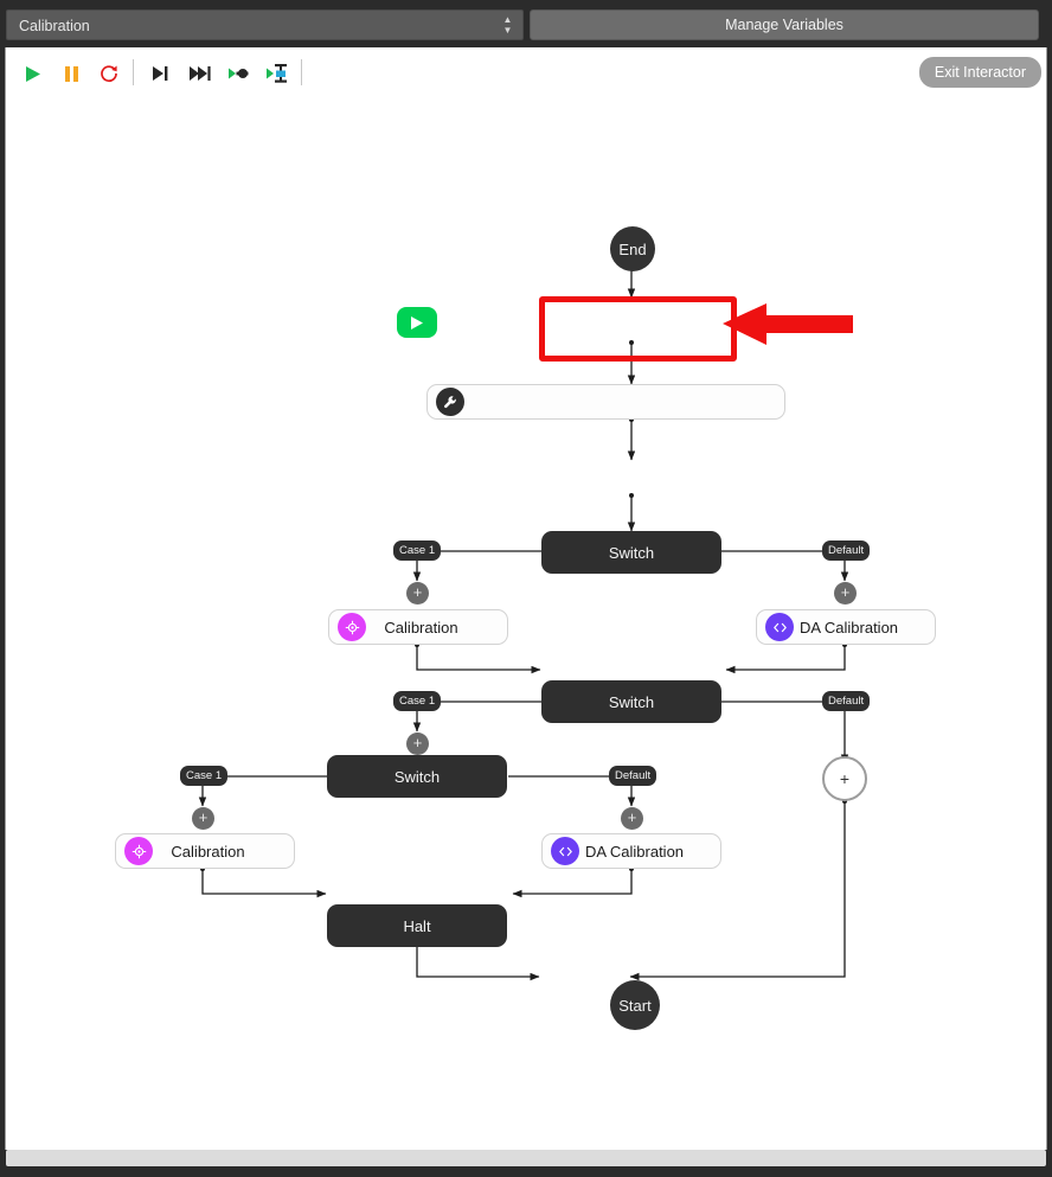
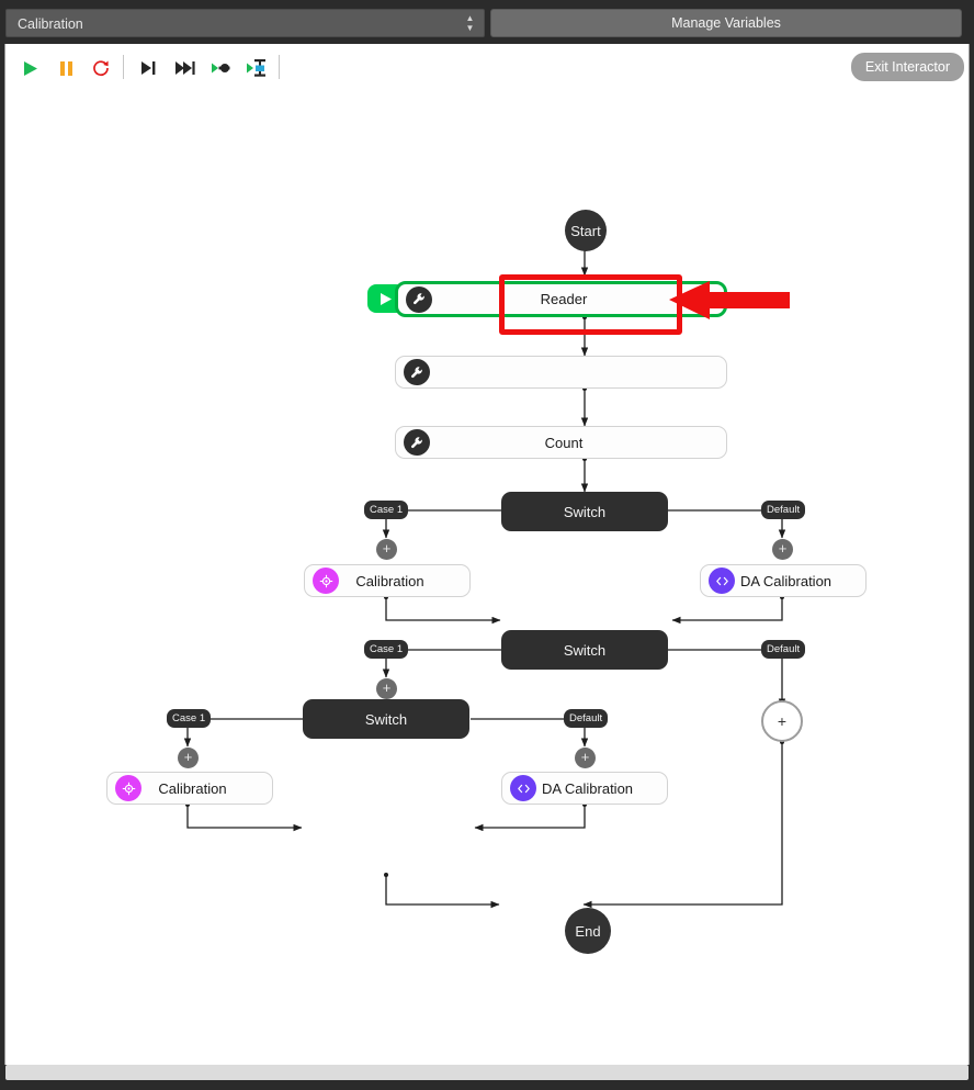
  Calibration
  ▲
  ▼
  Manage Variables
  Exit Interactor
- End
+ Start
+ Reader
+ Count
  Switch
  Case 1
  Default
  +
  +
  Calibration
  DA Calibration
  Switch
  Case 1
  Default
  +
  +
  Switch
  Case 1
  Default
  +
  +
  Calibration
  DA Calibration
- Halt
- Start
+ End
